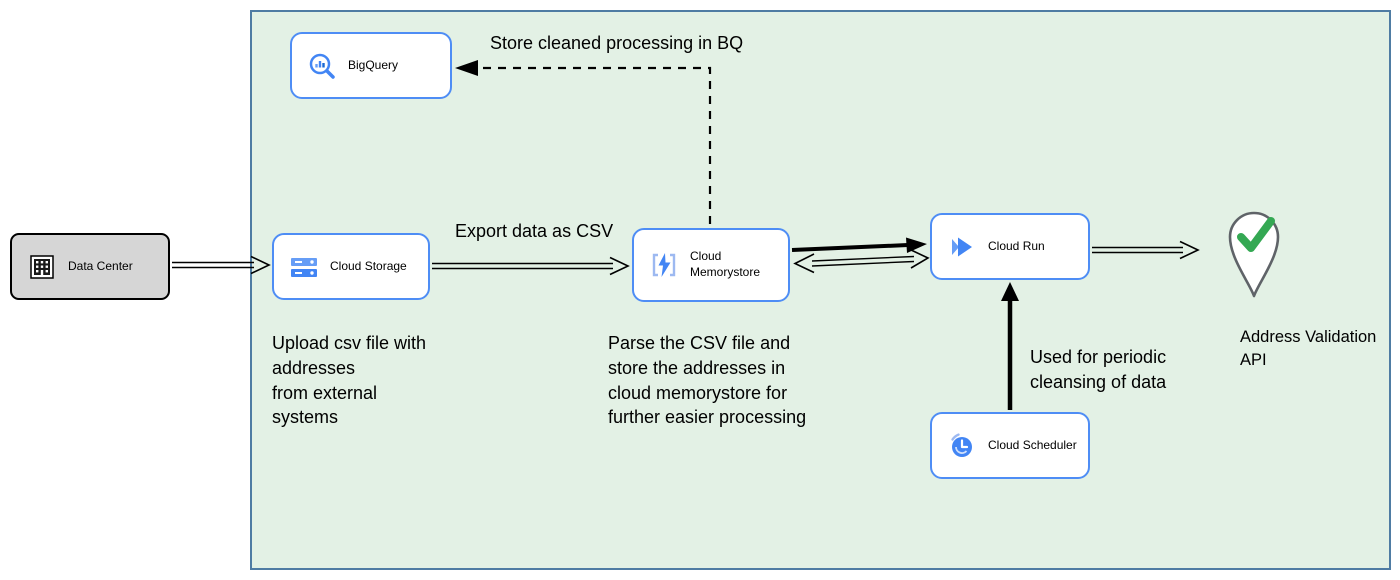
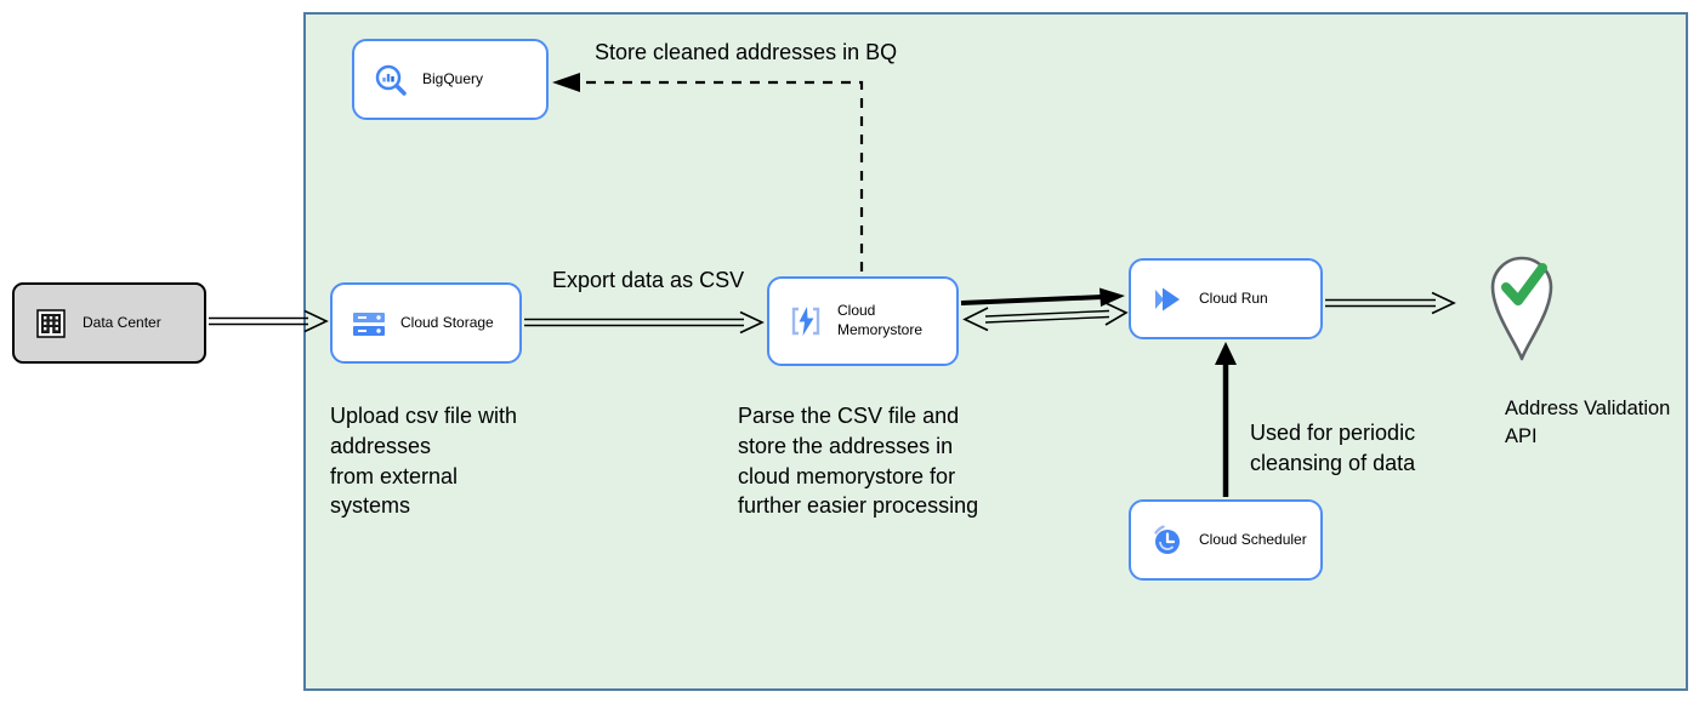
  Data Center
  BigQuery
  Cloud Storage
  Cloud
  Memorystore
  Cloud Run
  Cloud Scheduler
  Address Validation
  API
- Store cleaned processing in BQ
+ Store cleaned addresses in BQ
  Export data as CSV
  Upload csv file with
  addresses
  from external
  systems
  Parse the CSV file and
  store the addresses in
  cloud memorystore for
  further easier processing
  Used for periodic
  cleansing of data
